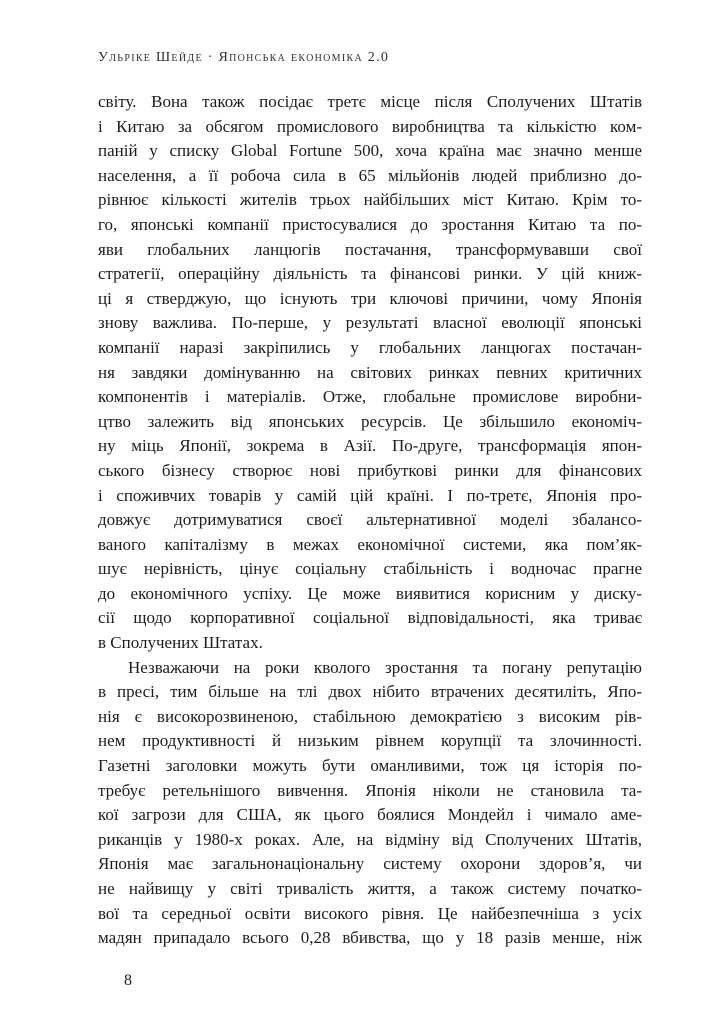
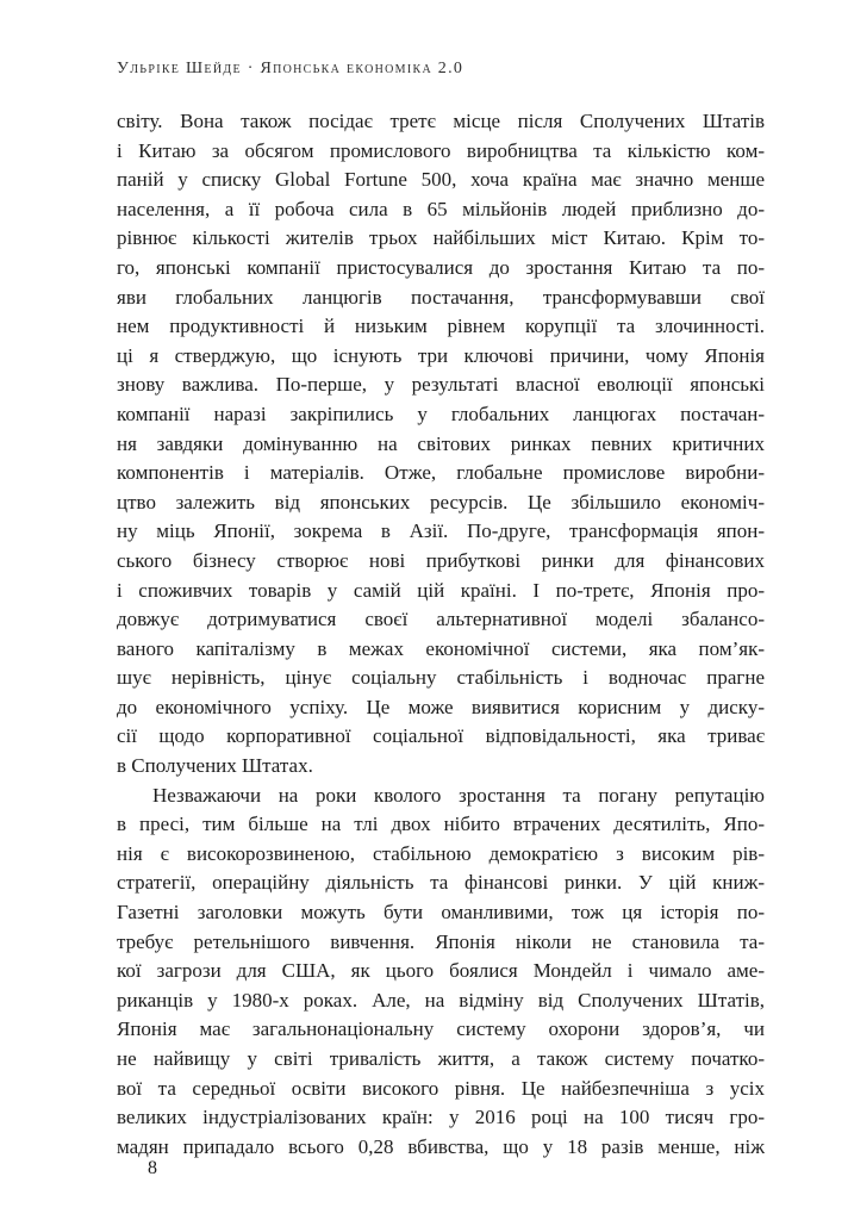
  Ульріке Шейде · Японська економіка 2.0
  світу. Вона також посідає третє місце після Сполучених Штатів
  і Китаю за обсягом промислового виробництва та кількістю ком-
  паній у списку Global Fortune 500, хоча країна має значно менше
  населення, а її робоча сила в 65 мільйонів людей приблизно до-
  рівнює кількості жителів трьох найбільших міст Китаю. Крім то-
  го, японські компанії пристосувалися до зростання Китаю та по-
  яви глобальних ланцюгів постачання, трансформувавши свої
- стратегії, операційну діяльність та фінансові ринки. У цій книж-
+ нем продуктивності й низьким рівнем корупції та злочинності.
  ці я стверджую, що існують три ключові причини, чому Японія
  знову важлива. По-перше, у результаті власної еволюції японські
  компанії наразі закріпились у глобальних ланцюгах постачан-
  ня завдяки домінуванню на світових ринках певних критичних
  компонентів і матеріалів. Отже, глобальне промислове виробни-
  цтво залежить від японських ресурсів. Це збільшило економіч-
  ну міць Японії, зокрема в Азії. По-друге, трансформація япон-
  ського бізнесу створює нові прибуткові ринки для фінансових
  і споживчих товарів у самій цій країні. І по-третє, Японія про-
  довжує дотримуватися своєї альтернативної моделі збалансо-
  ваного капіталізму в межах економічної системи, яка пом’як-
  шує нерівність, цінує соціальну стабільність і водночас прагне
  до економічного успіху. Це може виявитися корисним у диску-
  сії щодо корпоративної соціальної відповідальності, яка триває
  в Сполучених Штатах.
  Незважаючи на роки кволого зростання та погану репутацію
  в пресі, тим більше на тлі двох нібито втрачених десятиліть, Япо-
  нія є високорозвиненою, стабільною демократією з високим рів-
- нем продуктивності й низьким рівнем корупції та злочинності.
+ стратегії, операційну діяльність та фінансові ринки. У цій книж-
  Газетні заголовки можуть бути оманливими, тож ця історія по-
  требує ретельнішого вивчення. Японія ніколи не становила та-
  кої загрози для США, як цього боялися Мондейл і чимало аме-
  риканців у 1980-х роках. Але, на відміну від Сполучених Штатів,
  Японія має загальнонаціональну систему охорони здоров’я, чи
  не найвищу у світі тривалість життя, а також систему початко-
  вої та середньої освіти високого рівня. Це найбезпечніша з усіх
+ великих індустріалізованих країн: у 2016 році на 100 тисяч гро-
  мадян припадало всього 0,28 вбивства, що у 18 разів менше, ніж
  8
